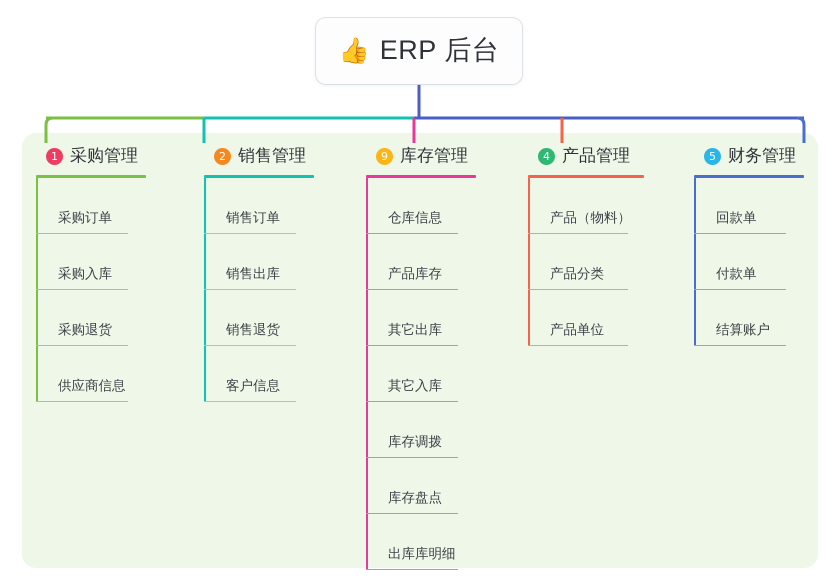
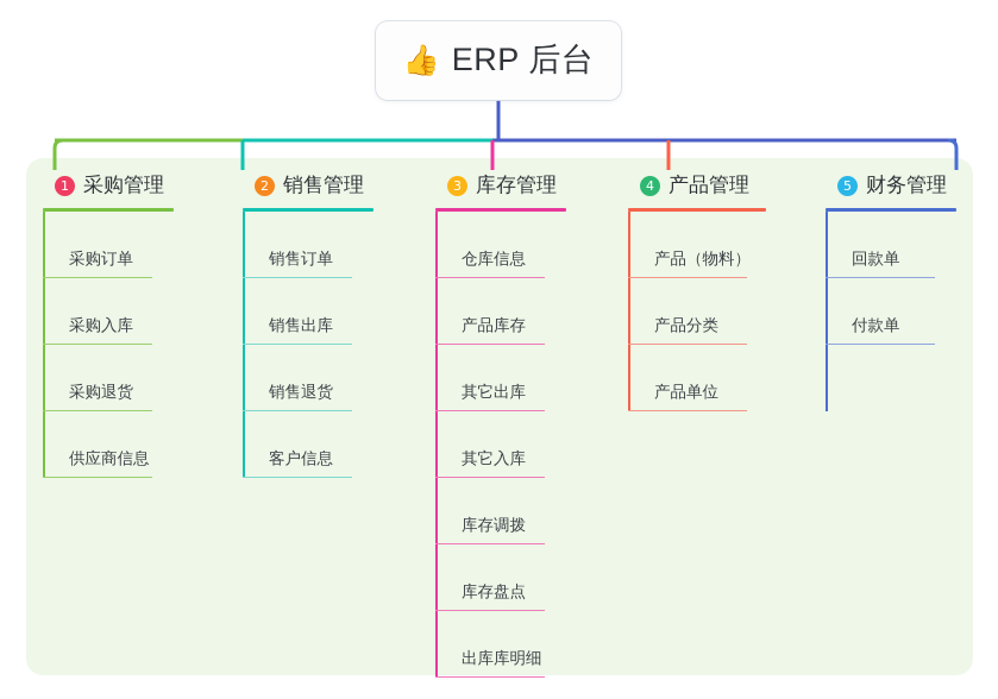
  👍
  ERP 后台
  1
  采购管理
  采购订单
  采购入库
  采购退货
  供应商信息
  2
  销售管理
  销售订单
  销售出库
  销售退货
  客户信息
- 9
+ 3
  库存管理
  仓库信息
  产品库存
  其它出库
  其它入库
  库存调拨
  库存盘点
  出库库明细
  4
  产品管理
  产品（物料）
  产品分类
  产品单位
  5
  财务管理
  回款单
  付款单
- 结算账户
